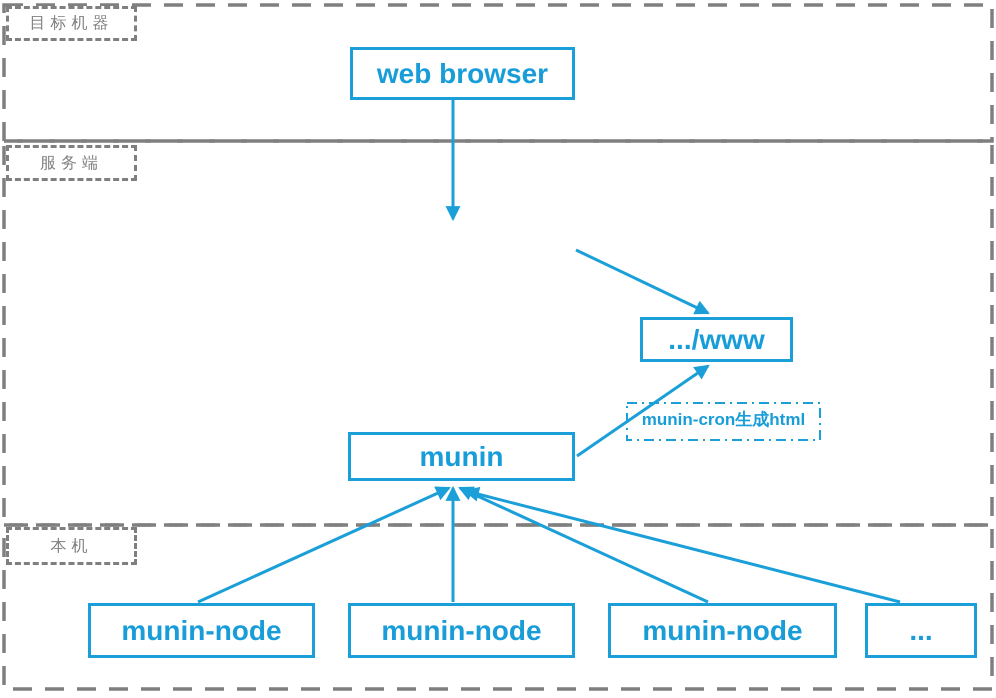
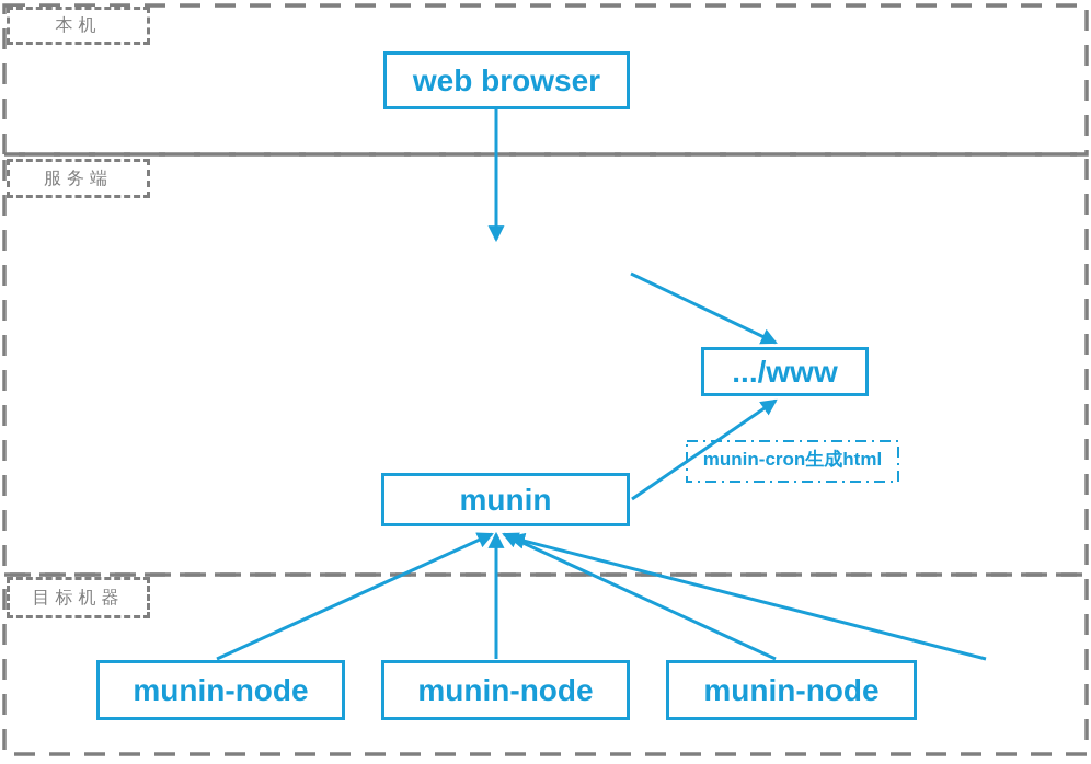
- 目标机器
+ 本机
  服务端
- 本机
+ 目标机器
  web browser
  .../www
  munin
  munin-node
  munin-node
  munin-node
- ...
  munin-cron生成html
